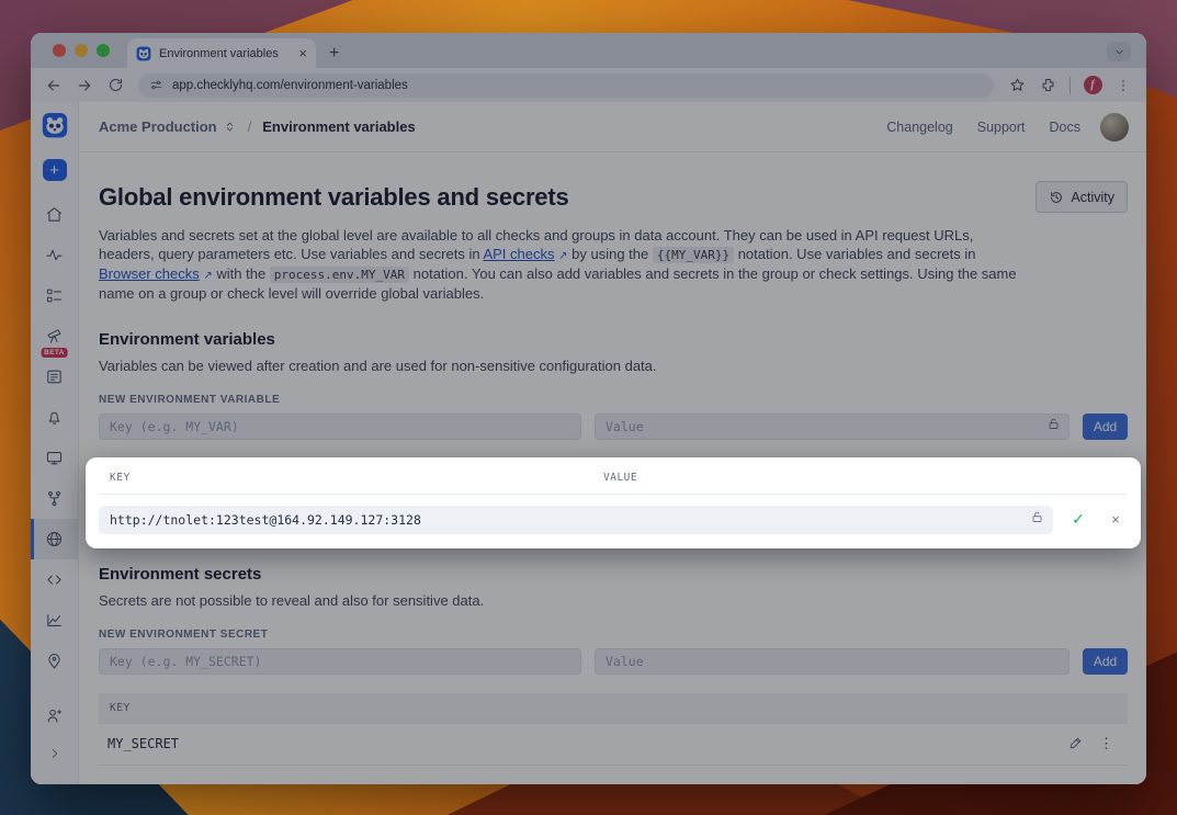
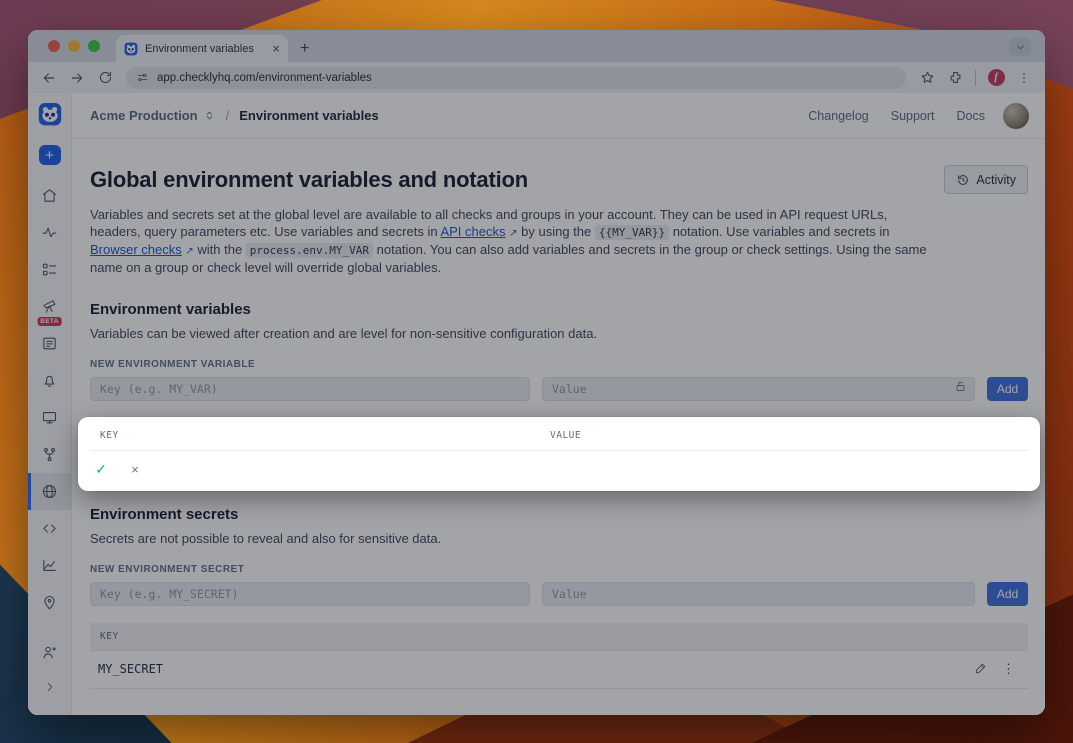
  Environment variables
  ×
  +
  app.checklyhq.com/environment-variables
  f
  +
  Acme Production
  /
  Environment variables
  Changelog
  Support
  Docs
- Global environment variables and secrets
+ Global environment variables and notation
  Activity
- Variables and secrets set at the global level are available to all checks and groups in data account. They can be used in API request URLs, headers, query parameters etc. Use variables and secrets in API checks ↗ by using the {{MY_VAR}} notation. Use variables and secrets in Browser checks ↗ with the process.env.MY_VAR notation. You can also add variables and secrets in the group or check settings. Using the same name on a group or check level will override global variables.
+ Variables and secrets set at the global level are available to all checks and groups in your account. They can be used in API request URLs, headers, query parameters etc. Use variables and secrets in API checks ↗ by using the {{MY_VAR}} notation. Use variables and secrets in Browser checks ↗ with the process.env.MY_VAR notation. You can also add variables and secrets in the group or check settings. Using the same name on a group or check level will override global variables.
  Environment variables
- Variables can be viewed after creation and are used for non-sensitive configuration data.
+ Variables can be viewed after creation and are level for non-sensitive configuration data.
  NEW ENVIRONMENT VARIABLE
  Key (e.g. MY_VAR)
  Value
  Add
  KEY
  VALUE
- http://tnolet:123test@164.92.149.127:3128
  ✓
  ×
  Environment secrets
  Secrets are not possible to reveal and also for sensitive data.
  NEW ENVIRONMENT SECRET
  Key (e.g. MY_SECRET)
  Value
  Add
  KEY
  MY_SECRET
  ⋮
